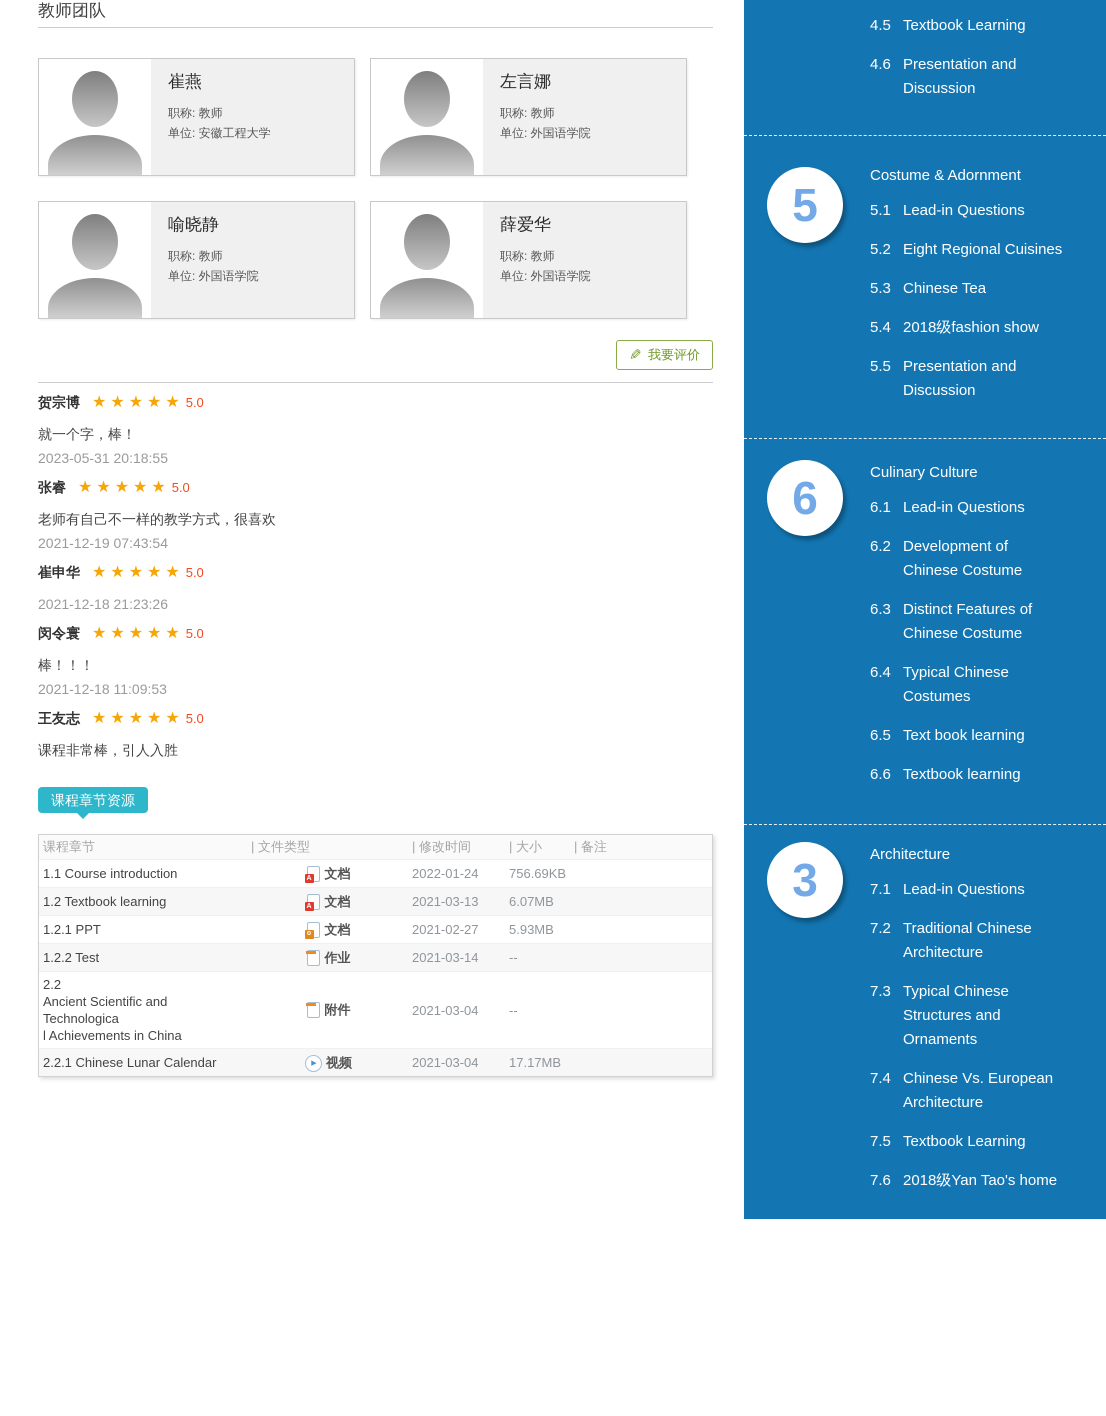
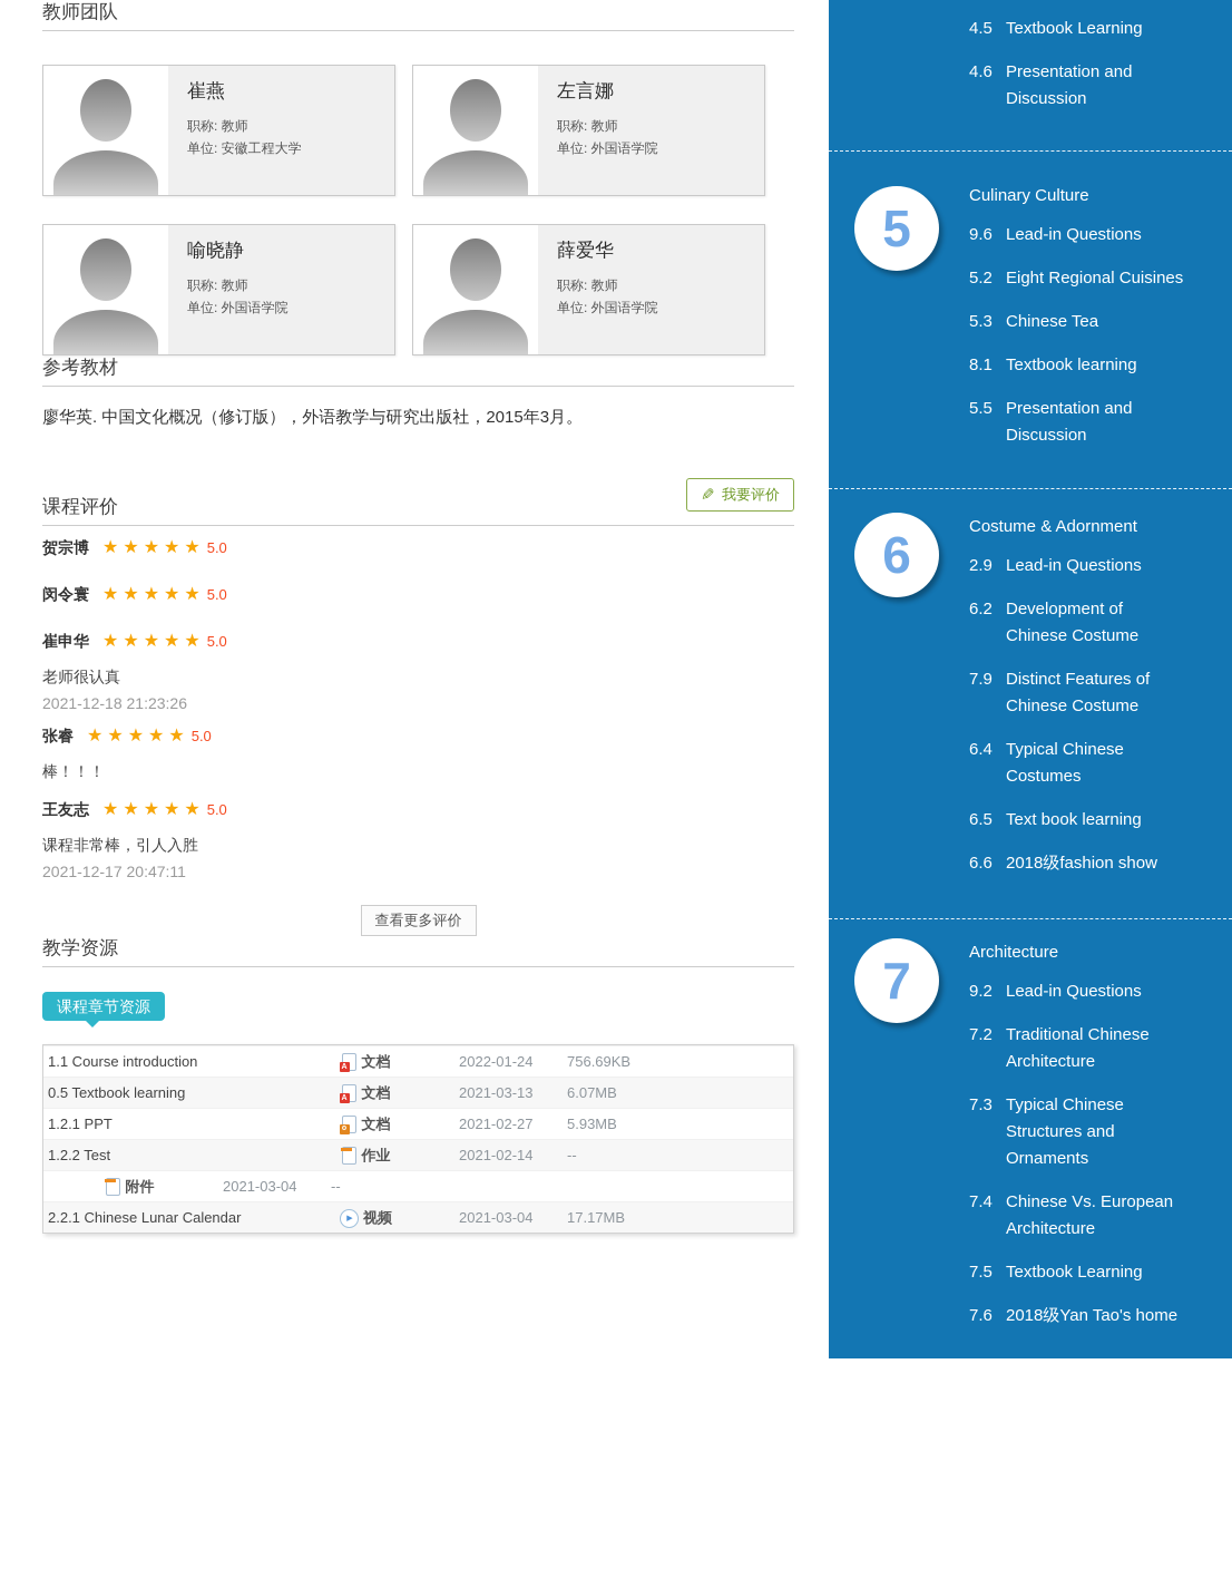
  教师团队
  崔燕
  职称: 教师
  单位: 安徽工程大学
  左言娜
  职称: 教师
  单位: 外国语学院
  喻晓静
  职称: 教师
  单位: 外国语学院
  薛爱华
  职称: 教师
  单位: 外国语学院
+ 参考教材
+ 廖华英. 中国文化概况（修订版），外语教学与研究出版社，2015年3月。
+ 课程评价
  我要评价
  贺宗博
  ★★★★★
  5.0
- 就一个字，棒！
- 2023-05-31 20:18:55
- 张睿
+ 闵令寰
  ★★★★★
  5.0
- 老师有自己不一样的教学方式，很喜欢
- 2021-12-19 07:43:54
  崔申华
  ★★★★★
  5.0
+ 老师很认真
  2021-12-18 21:23:26
- 闵令寰
+ 张睿
  ★★★★★
  5.0
  棒！！！
- 2021-12-18 11:09:53
  王友志
  ★★★★★
  5.0
  课程非常棒，引人入胜
+ 2021-12-17 20:47:11
+ 查看更多评价
+ 教学资源
  课程章节资源
- 课程章节
- | 文件类型
- | 修改时间
- | 大小
- | 备注
  1.1 Course introduction
  文档
  2022-01-24
  756.69KB
- 1.2 Textbook learning
+ 0.5 Textbook learning
  文档
  2021-03-13
  6.07MB
  1.2.1 PPT
  文档
  2021-02-27
  5.93MB
  1.2.2 Test
  作业
- 2021-03-14
+ 2021-02-14
  --
- 2.2
- Ancient Scientific and Technologica
- l Achievements in China
  附件
  2021-03-04
  --
  2.2.1 Chinese Lunar Calendar
  视频
  2021-03-04
  17.17MB
  4.5
  Textbook Learning
  4.6
  Presentation and
  Discussion
  5
- Costume & Adornment
+ Culinary Culture
- 5.1
+ 9.6
  Lead-in Questions
  5.2
  Eight Regional Cuisines
  5.3
  Chinese Tea
- 5.4
+ 8.1
- 2018级fashion show
+ Textbook learning
  5.5
  Presentation and
  Discussion
  6
- Culinary Culture
+ Costume & Adornment
- 6.1
+ 2.9
  Lead-in Questions
  6.2
  Development of
  Chinese Costume
- 6.3
+ 7.9
  Distinct Features of
  Chinese Costume
  6.4
  Typical Chinese
  Costumes
  6.5
  Text book learning
  6.6
- Textbook learning
+ 2018级fashion show
- 3
+ 7
  Architecture
- 7.1
+ 9.2
  Lead-in Questions
  7.2
  Traditional Chinese
  Architecture
  7.3
  Typical Chinese
  Structures and
  Ornaments
  7.4
  Chinese Vs. European
  Architecture
  7.5
  Textbook Learning
  7.6
  2018级Yan Tao's home
